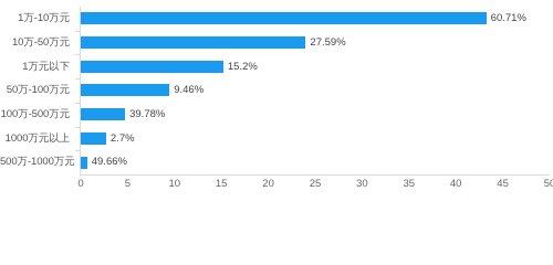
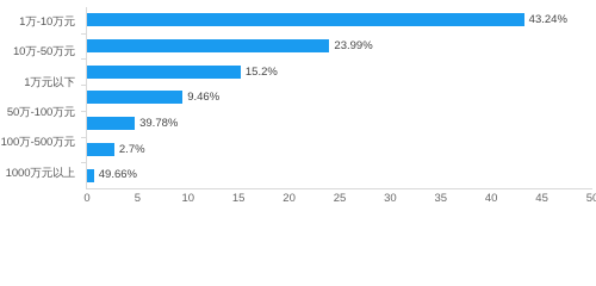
  1万-10万元
  10万-50万元
  1万元以下
  50万-100万元
  100万-500万元
  1000万元以上
- 500万-1000万元
- 60.71%
+ 43.24%
- 27.59%
+ 23.99%
  15.2%
  9.46%
  39.78%
  2.7%
  49.66%
  0
  5
  10
  15
  20
  25
  30
  35
  40
  45
